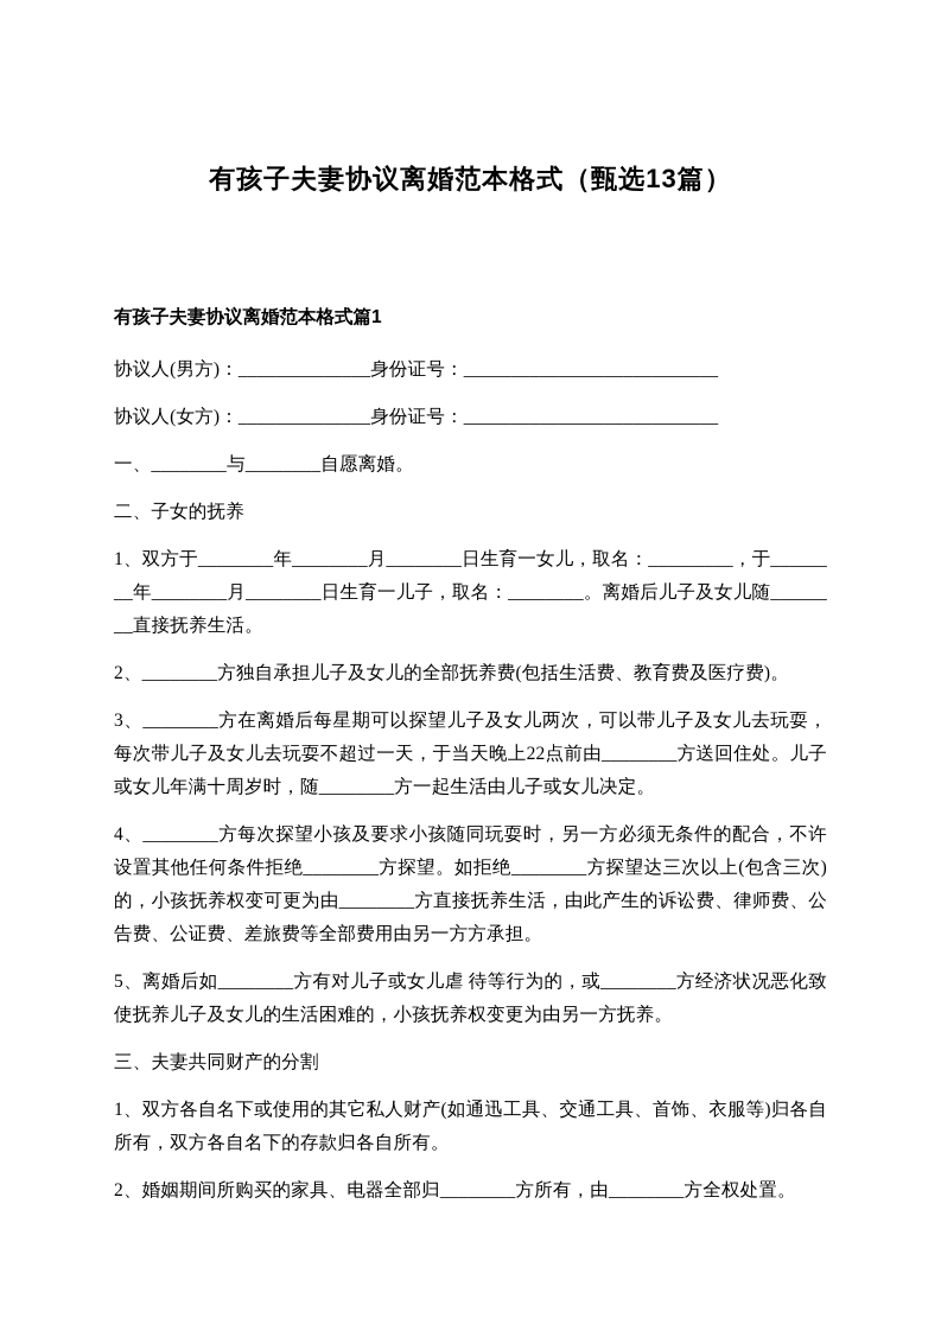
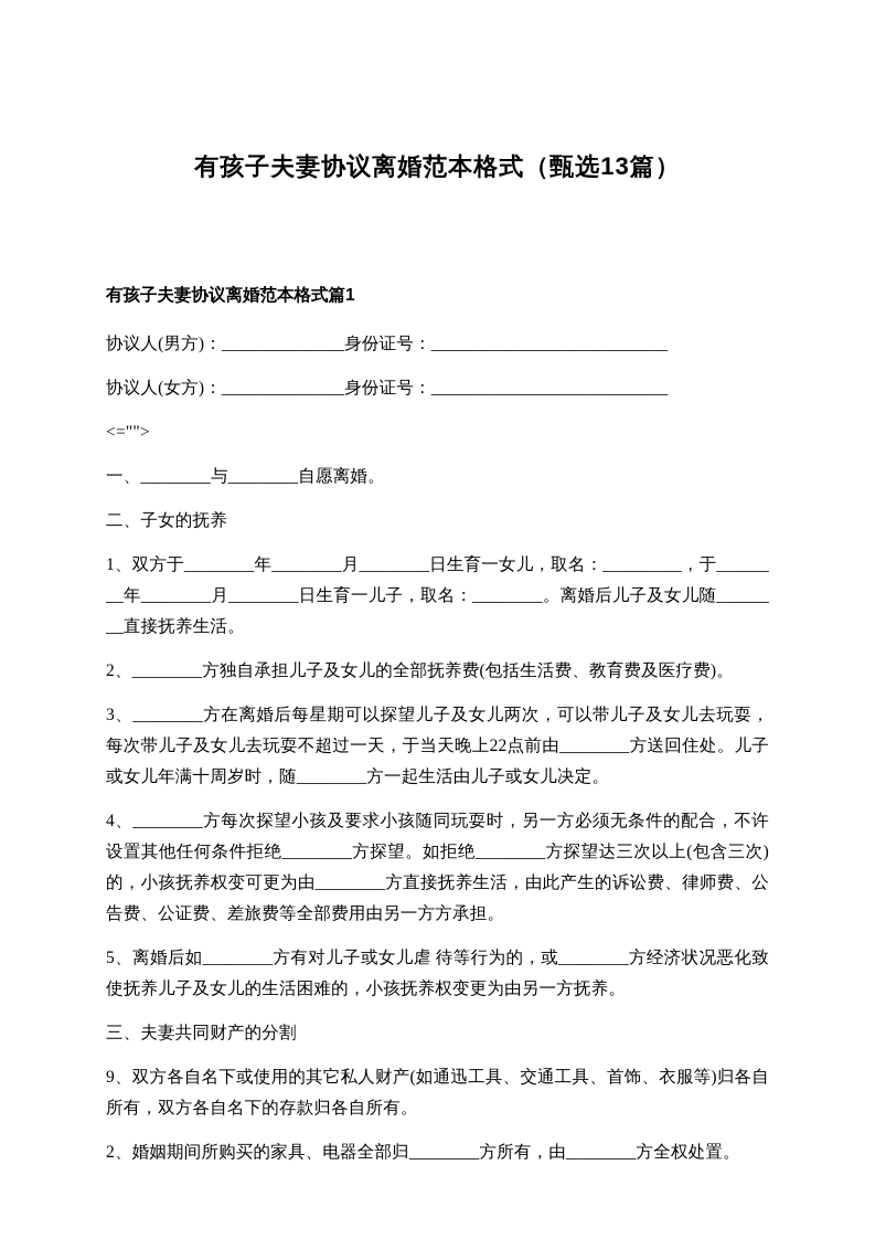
  有孩子夫妻协议离婚范本格式（甄选13篇）
  有孩子夫妻协议离婚范本格式篇1
  协议人(男方)：______________身份证号：___________________________
  协议人(女方)：______________身份证号：___________________________
+ <="">
  一、________与________自愿离婚。
  二、子女的抚养
  1、双方于________年________月________日生育一女儿，取名：_________，于________年________月________日生育一儿子，取名：________。离婚后儿子及女儿随________直接抚养生活。
  2、________方独自承担儿子及女儿的全部抚养费(包括生活费、教育费及医疗费)。
  3、________方在离婚后每星期可以探望儿子及女儿两次，可以带儿子及女儿去玩耍，每次带儿子及女儿去玩耍不超过一天，于当天晚上22点前由________方送回住处。儿子或女儿年满十周岁时，随________方一起生活由儿子或女儿决定。
  4、________方每次探望小孩及要求小孩随同玩耍时，另一方必须无条件的配合，不许设置其他任何条件拒绝________方探望。如拒绝________方探望达三次以上(包含三次)的，小孩抚养权变可更为由________方直接抚养生活，由此产生的诉讼费、律师费、公告费、公证费、差旅费等全部费用由另一方方承担。
  5、离婚后如________方有对儿子或女儿虐 待等行为的，或________方经济状况恶化致使抚养儿子及女儿的生活困难的，小孩抚养权变更为由另一方抚养。
  三、夫妻共同财产的分割
- 1、双方各自名下或使用的其它私人财产(如通迅工具、交通工具、首饰、衣服等)归各自所有，双方各自名下的存款归各自所有。
+ 9、双方各自名下或使用的其它私人财产(如通迅工具、交通工具、首饰、衣服等)归各自所有，双方各自名下的存款归各自所有。
  2、婚姻期间所购买的家具、电器全部归________方所有，由________方全权处置。
